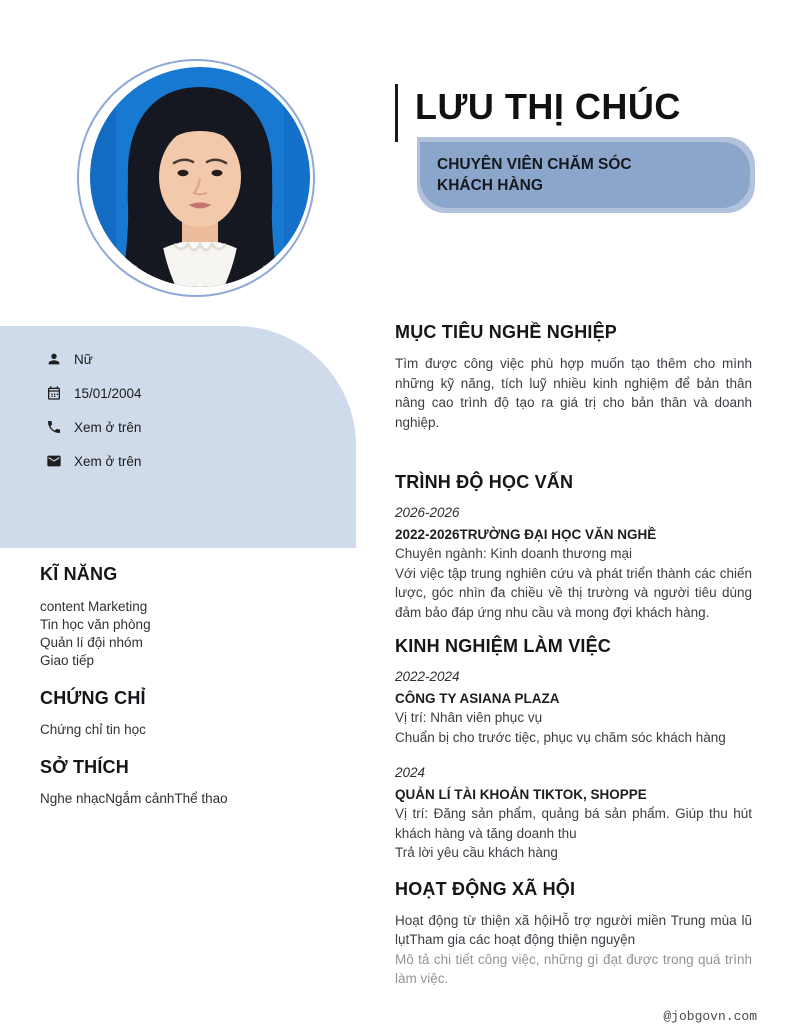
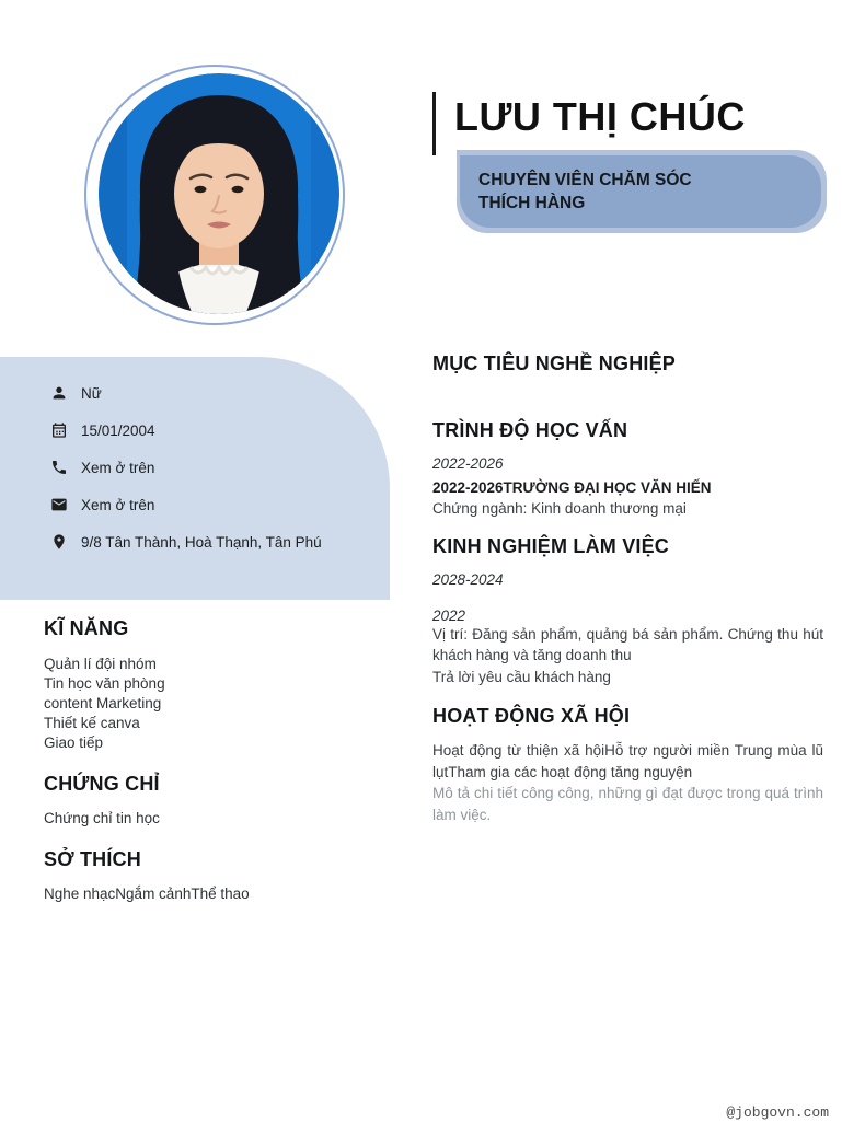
  LƯU THỊ CHÚC
- CHUYÊN VIÊN CHĂM SÓC KHÁCH HÀNG
+ CHUYÊN VIÊN CHĂM SÓC THÍCH HÀNG
  Nữ
  15/01/2004
  Xem ở trên
  Xem ở trên
+ 9/8 Tân Thành, Hoà Thạnh, Tân Phú
  KĨ NĂNG
- content Marketing
+ Quản lí đội nhóm
  Tin học văn phòng
- Quản lí đội nhóm
+ content Marketing
+ Thiết kế canva
  Giao tiếp
  CHỨNG CHỈ
  Chứng chỉ tin học
  SỞ THÍCH
  Nghe nhạcNgắm cảnhThể thao
  MỤC TIÊU NGHỀ NGHIỆP
- Tìm được công việc phù hợp muốn tạo thêm cho mình những kỹ năng, tích luỹ nhiều kinh nghiệm để bản thân nâng cao trình độ tạo ra giá trị cho bản thân và doanh nghiệp.
  TRÌNH ĐỘ HỌC VẤN
- 2026-2026
+ 2022-2026
- 2022-2026TRƯỜNG ĐẠI HỌC VĂN NGHỀ
+ 2022-2026TRƯỜNG ĐẠI HỌC VĂN HIẾN
- Chuyên ngành: Kinh doanh thương mại
+ Chứng ngành: Kinh doanh thương mại
- Với việc tập trung nghiên cứu và phát triển thành các chiến lược, góc nhìn đa chiều về thị trường và người tiêu dùng đảm bảo đáp ứng nhu cầu và mong đợi khách hàng.
  KINH NGHIỆM LÀM VIỆC
- 2022-2024
+ 2028-2024
- CÔNG TY ASIANA PLAZA
- Vị trí: Nhân viên phục vụ
- Chuẩn bị cho trước tiệc, phục vụ chăm sóc khách hàng
- 2024
+ 2022
- QUẢN LÍ TÀI KHOẢN TIKTOK, SHOPPE
- Vị trí: Đăng sản phẩm, quảng bá sản phẩm. Giúp thu hút khách hàng và tăng doanh thu
+ Vị trí: Đăng sản phẩm, quảng bá sản phẩm. Chứng thu hút khách hàng và tăng doanh thu
  Trả lời yêu cầu khách hàng
  HOẠT ĐỘNG XÃ HỘI
- Hoạt động từ thiện xã hộiHỗ trợ người miền Trung mùa lũ lụtTham gia các hoạt động thiện nguyện
+ Hoạt động từ thiện xã hộiHỗ trợ người miền Trung mùa lũ lụtTham gia các hoạt động tăng nguyện
- Mô tả chi tiết công việc, những gì đạt được trong quá trình làm việc.
+ Mô tả chi tiết công công, những gì đạt được trong quá trình làm việc.
  @jobgovn.com
